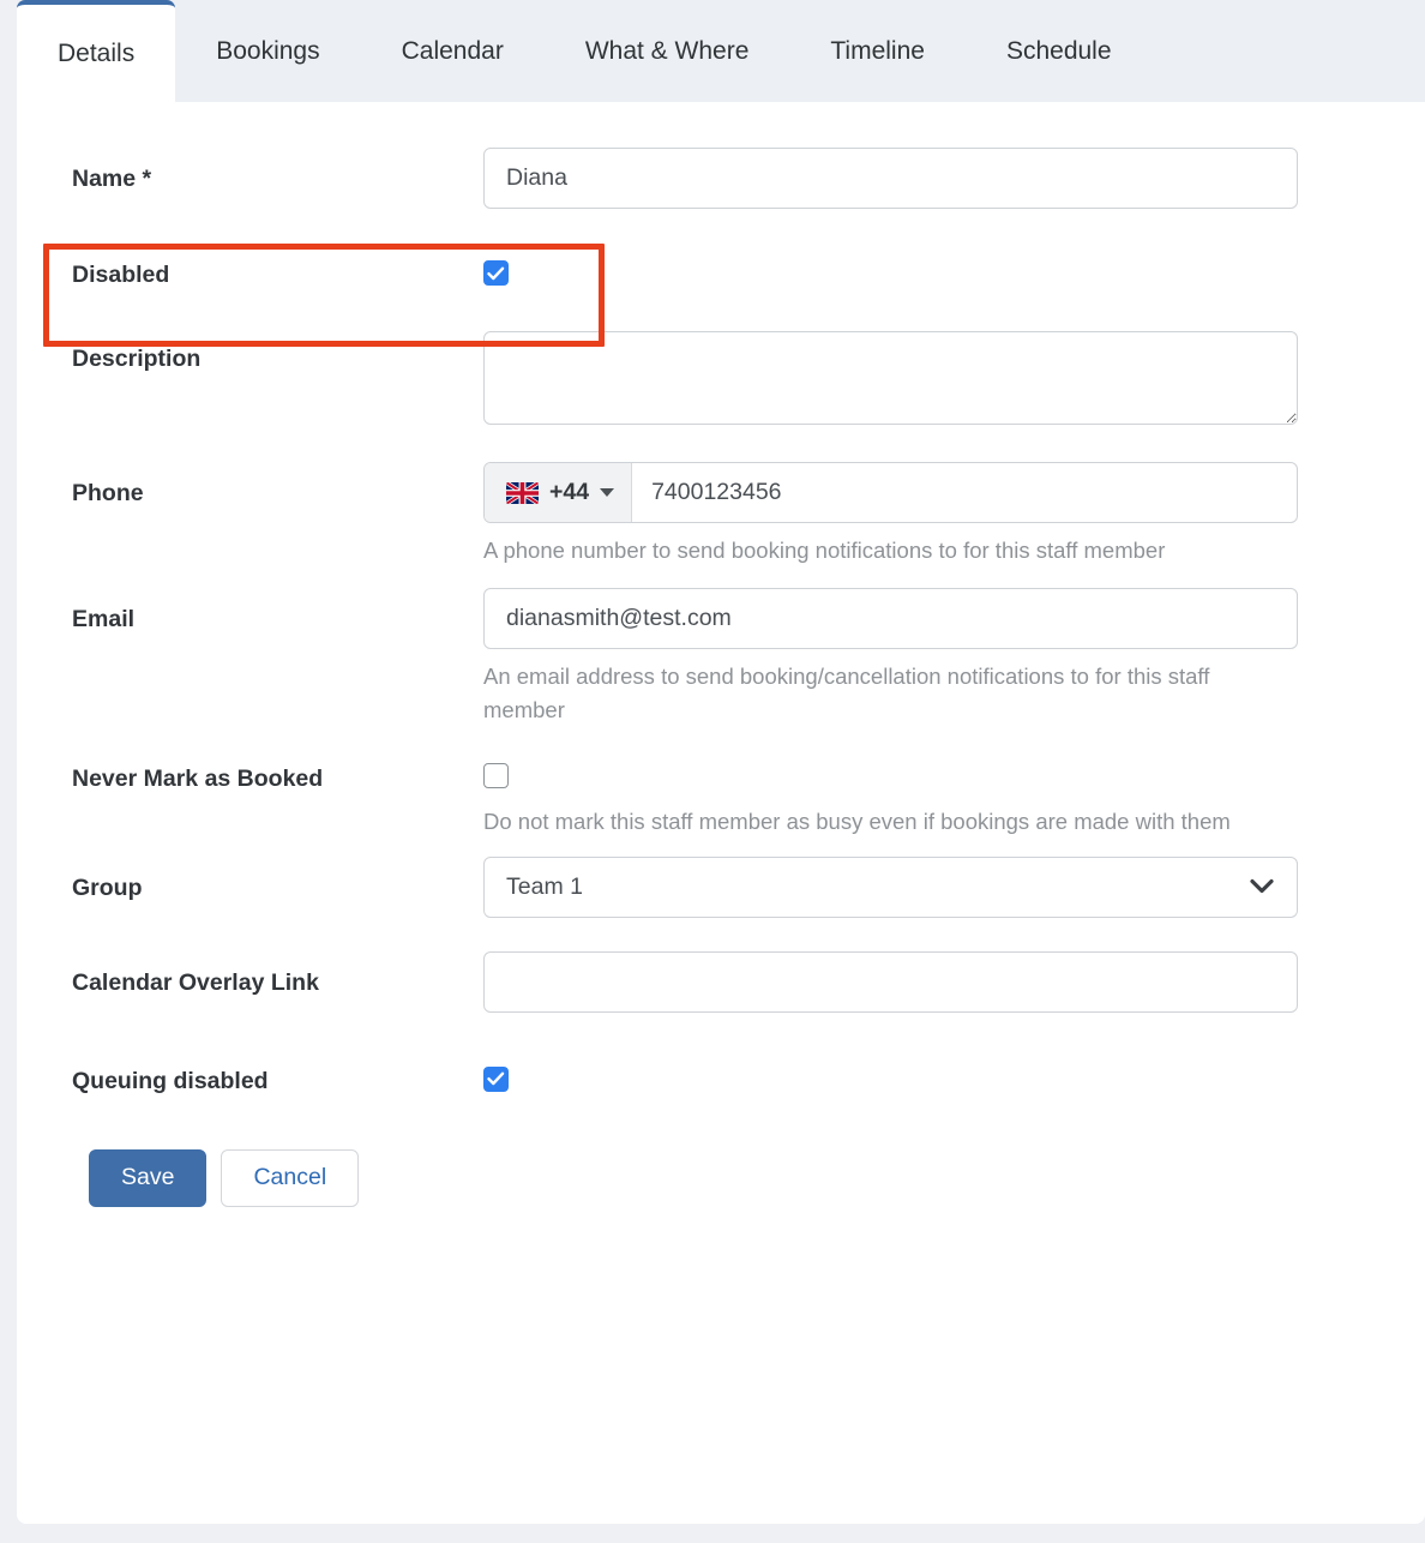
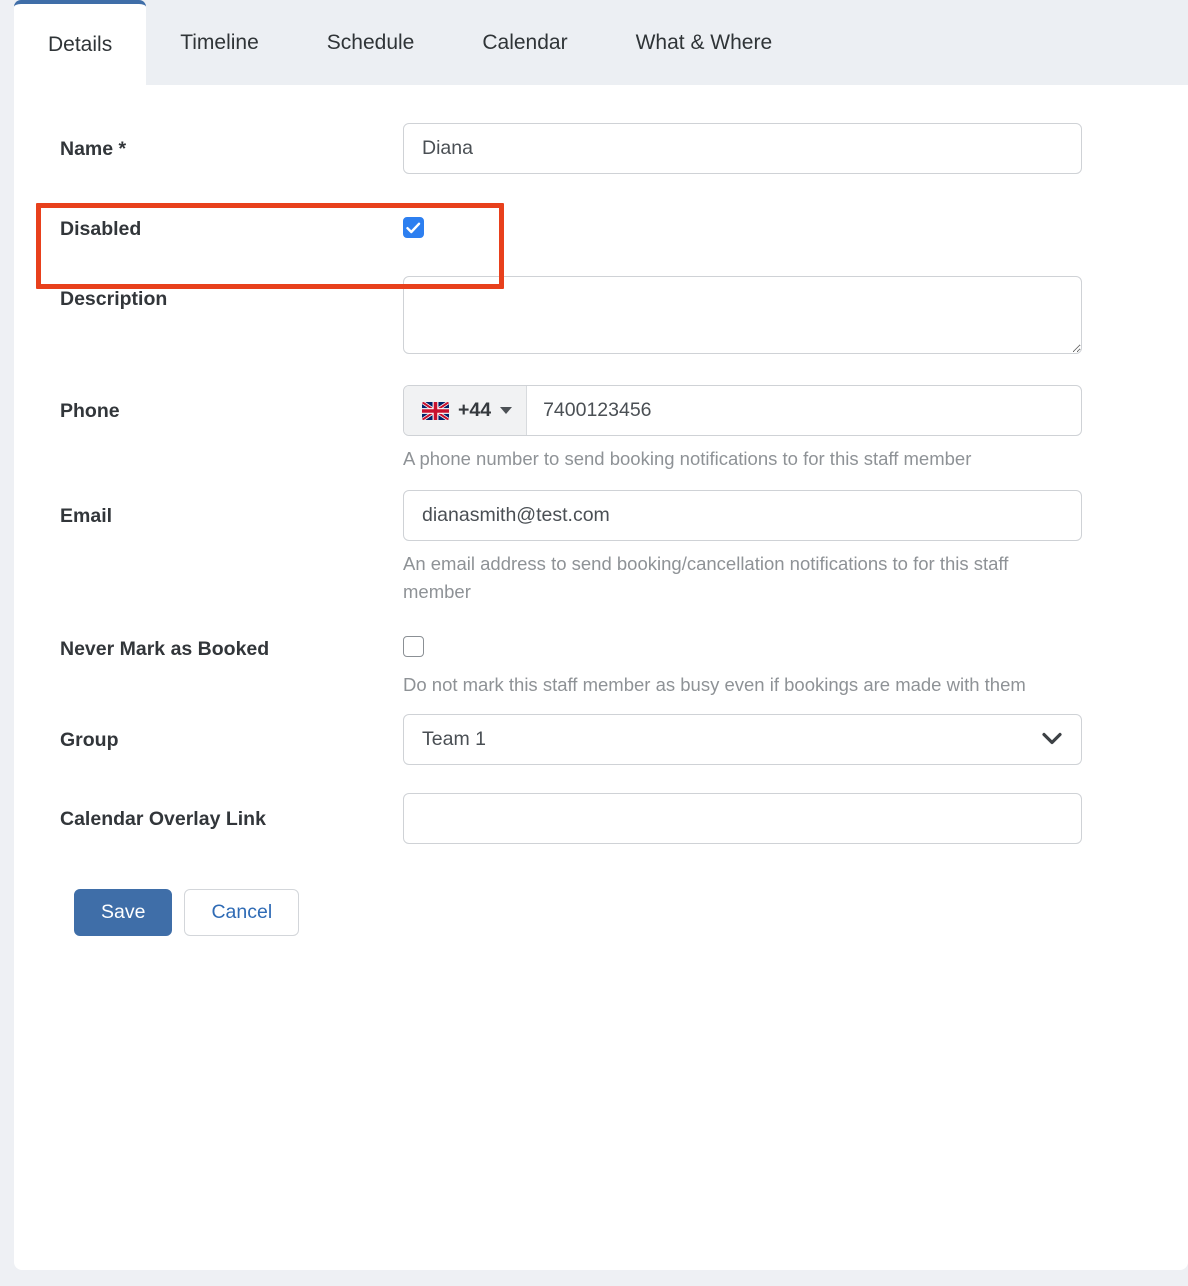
  Details
- Bookings
- Calendar
+ Timeline
- What & Where
+ Schedule
- Timeline
+ Calendar
- Schedule
+ What & Where
  Name *
  Diana
  Disabled
  Description
  Phone
  +44
  7400123456
  A phone number to send booking notifications to for this staff member
  Email
  dianasmith@test.com
  An email address to send booking/cancellation notifications to for this staff member
  Never Mark as Booked
  Do not mark this staff member as busy even if bookings are made with them
  Group
  Team 1
  Calendar Overlay Link
- Queuing disabled
  Save
  Cancel
